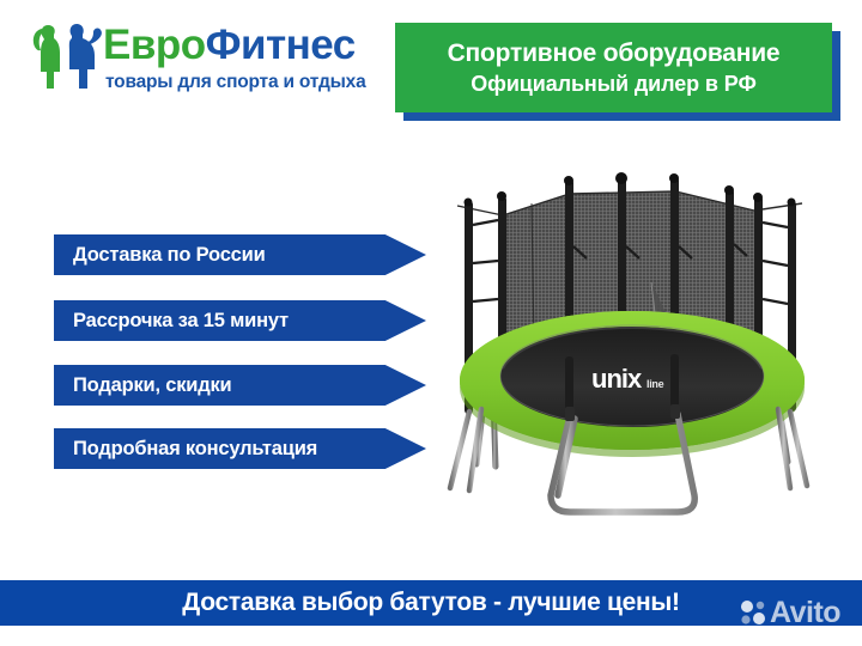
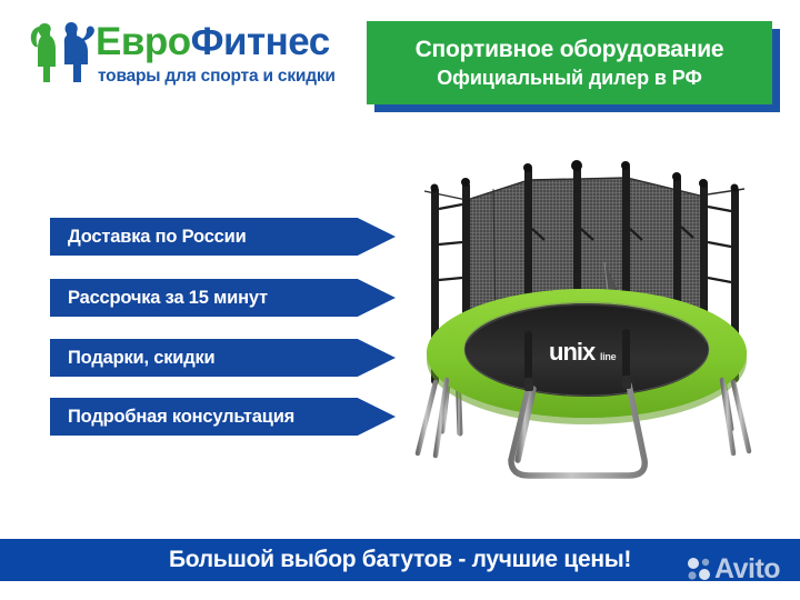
  ЕвроФитнес
- товары для спорта и отдыха
+ товары для спорта и скидки
  Спортивное оборудование
  Официальный дилер в РФ
  Доставка по России
  Рассрочка за 15 минут
  Подарки, скидки
  Подробная консультация
  unix
  line
- Доставка выбор батутов - лучшие цены!
+ Большой выбор батутов - лучшие цены!
  Avito
